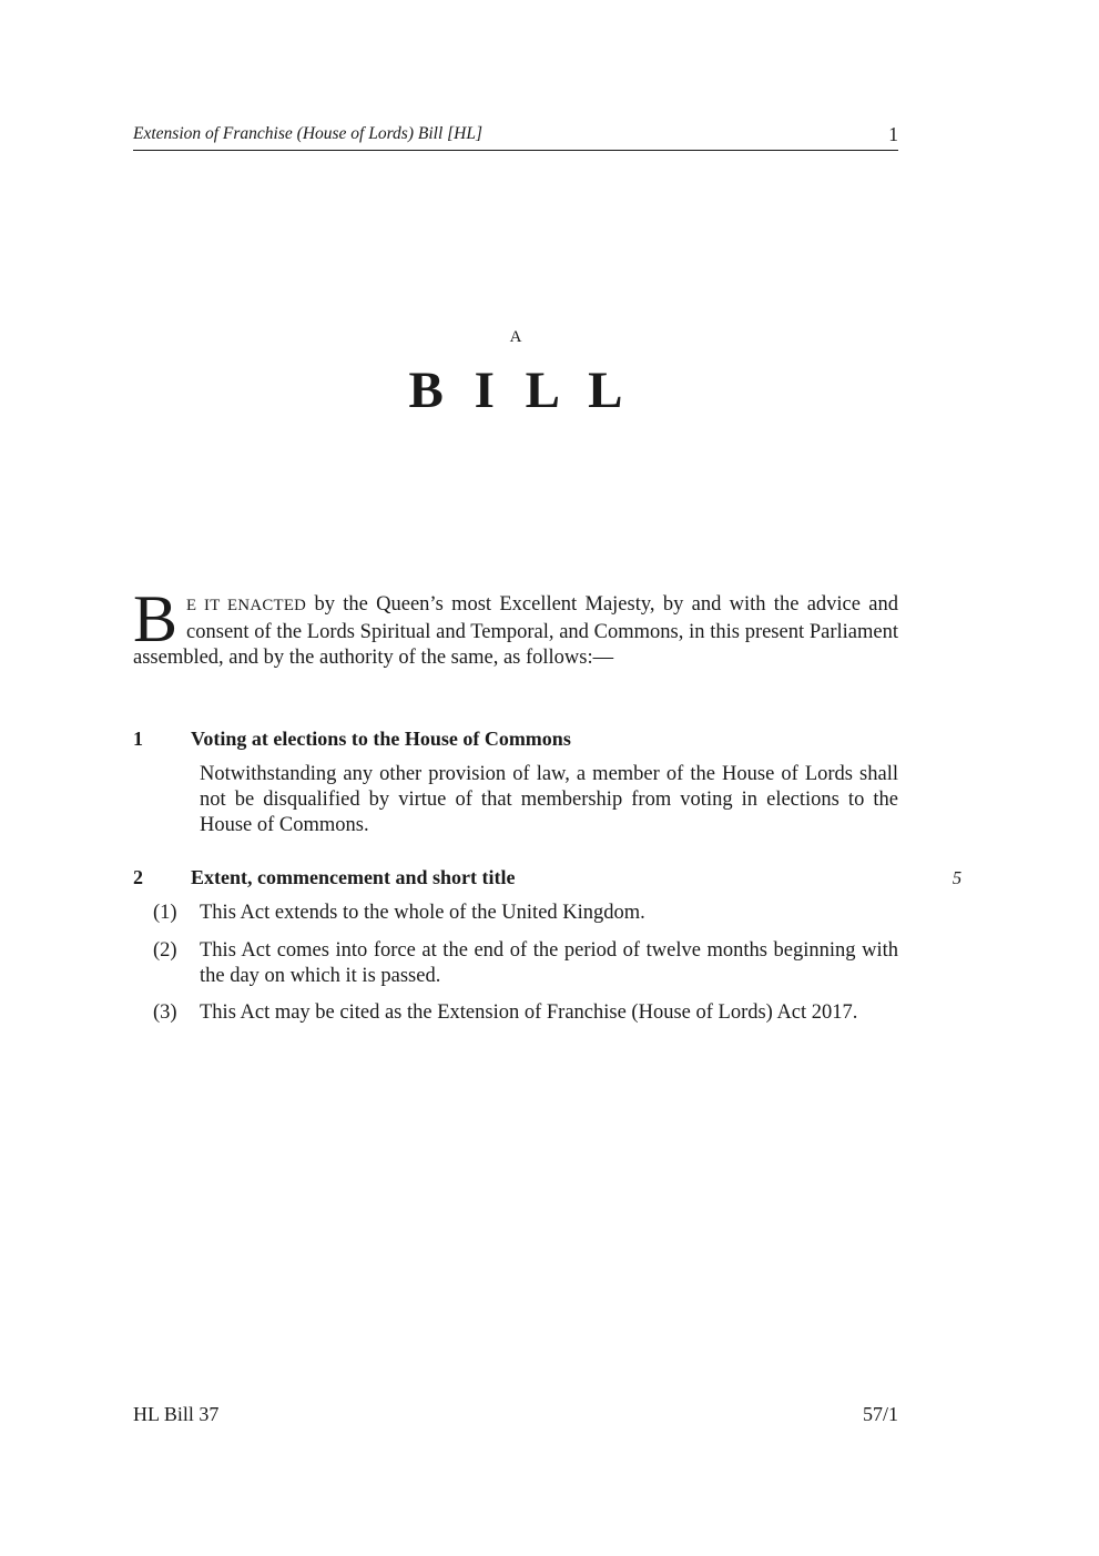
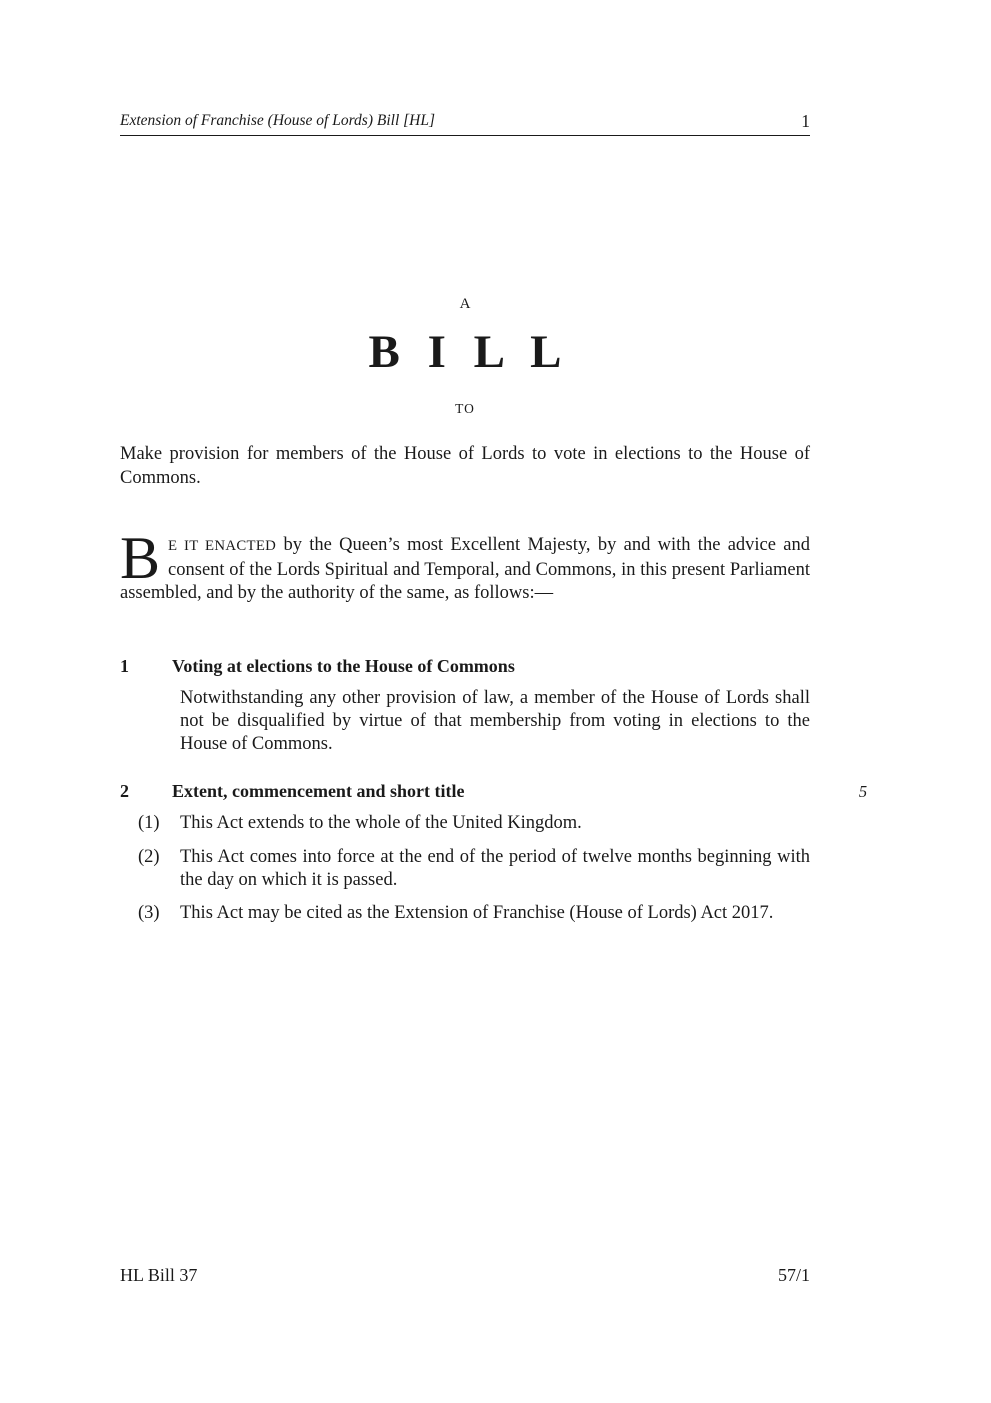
  Extension of Franchise (House of Lords) Bill [HL]
  1
  A
  B I L L
+ TO
+ Make provision for members of the House of Lords to vote in elections to the House of Commons.
  B
  E IT ENACTED by the Queen’s most Excellent Majesty, by and with the advice and consent of the Lords Spiritual and Temporal, and Commons, in this present Parliament assembled, and by the authority of the same, as follows:—
  1
  Voting at elections to the House of Commons
  Notwithstanding any other provision of law, a member of the House of Lords shall not be disqualified by virtue of that membership from voting in elections to the House of Commons.
  2
  Extent, commencement and short title
  5
  (1)
  This Act extends to the whole of the United Kingdom.
  (2)
  This Act comes into force at the end of the period of twelve months beginning with the day on which it is passed.
  (3)
  This Act may be cited as the Extension of Franchise (House of Lords) Act 2017.
  HL Bill 37
  57/1
